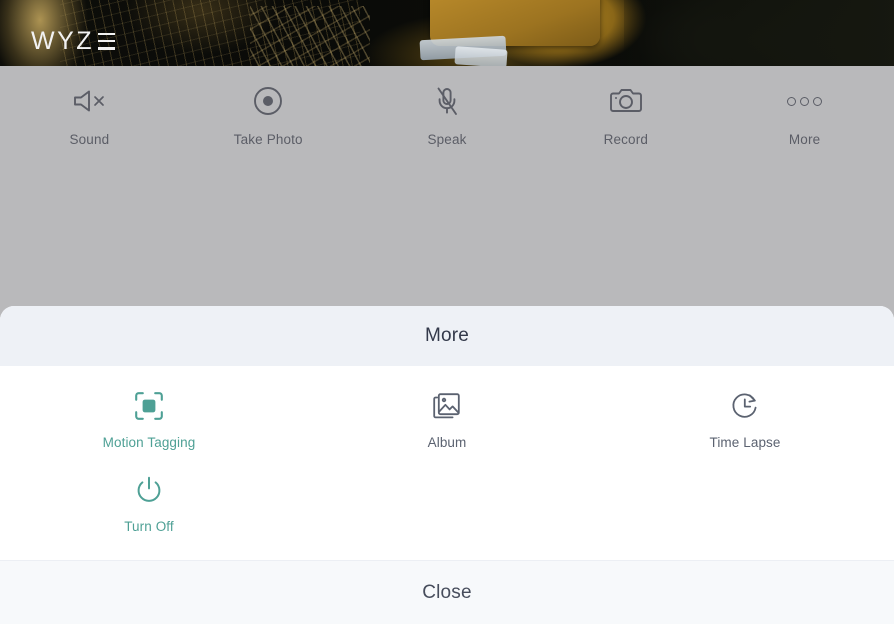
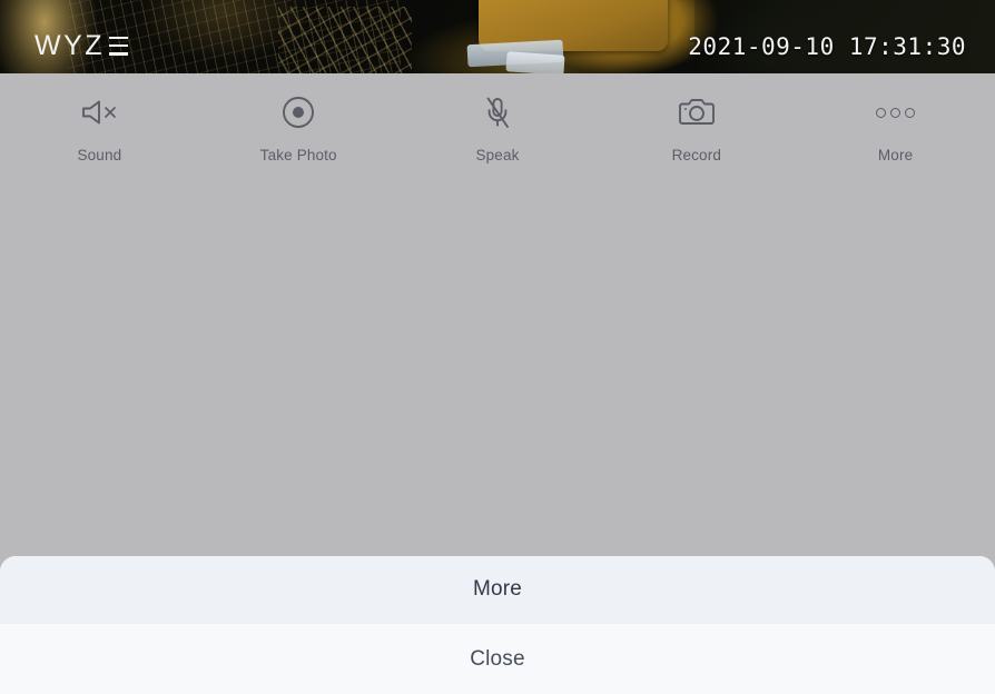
  WYZ
+ 2021-09-10 17:31:30
  Sound
  Take Photo
  Speak
  Record
  More
  More
- Motion Tagging
- Album
- Time Lapse
- Turn Off
  Close
